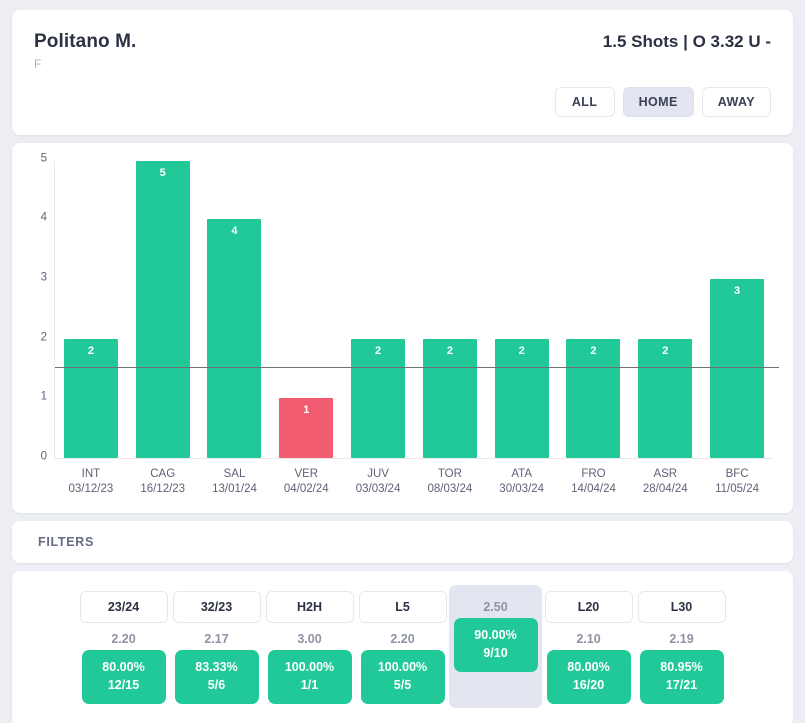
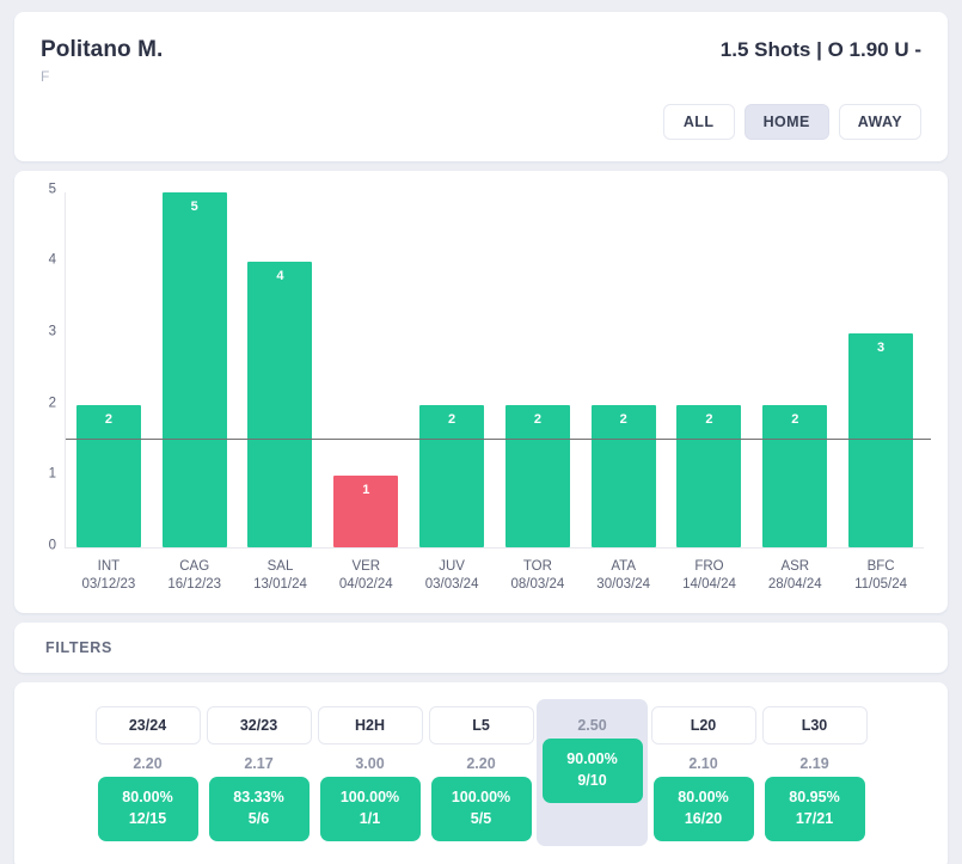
  Politano M.
  F
- 1.5 Shots | O 3.32 U -
+ 1.5 Shots | O 1.90 U -
  ALL
  HOME
  AWAY
  0
  1
  2
  3
  4
  5
  2
  5
  4
  1
  2
  2
  2
  2
  2
  3
  INT
  03/12/23
  CAG
  16/12/23
  SAL
  13/01/24
  VER
  04/02/24
  JUV
  03/03/24
  TOR
  08/03/24
  ATA
  30/03/24
  FRO
  14/04/24
  ASR
  28/04/24
  BFC
  11/05/24
  FILTERS
  23/24
  2.20
  80.00%
  12/15
  32/23
  2.17
  83.33%
  5/6
  H2H
  3.00
  100.00%
  1/1
  L5
  2.20
  100.00%
  5/5
  2.50
  90.00%
  9/10
  L20
  2.10
  80.00%
  16/20
  L30
  2.19
  80.95%
  17/21
